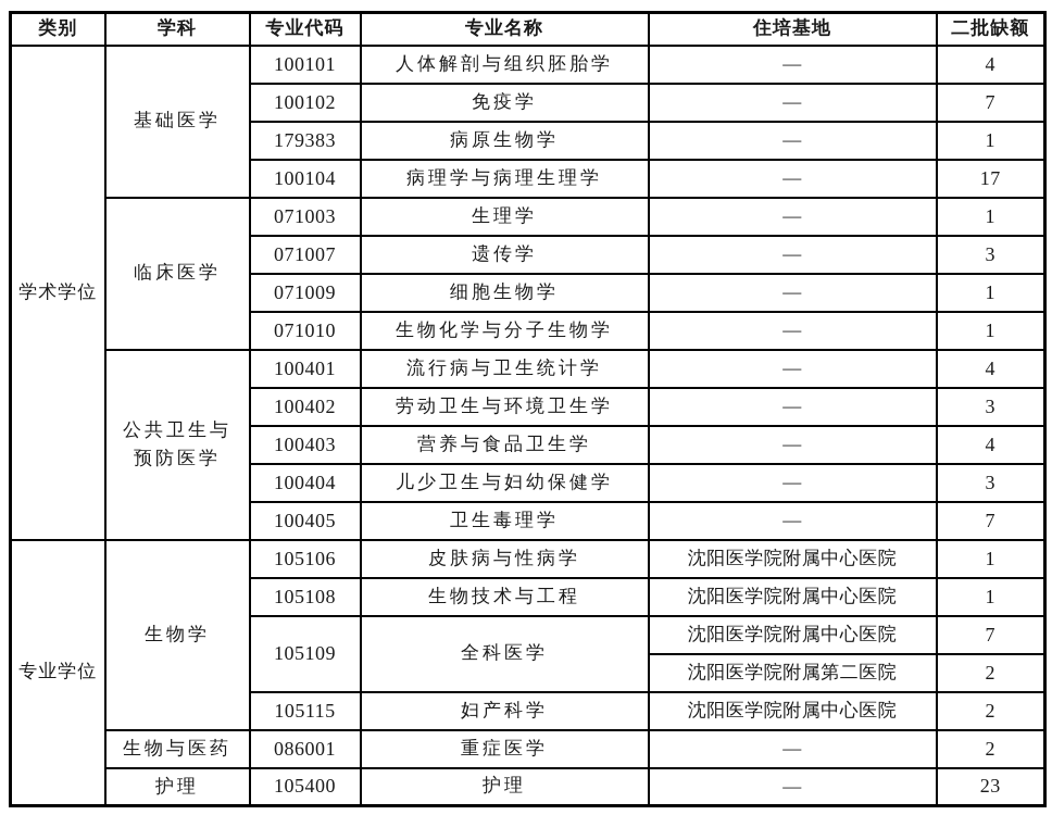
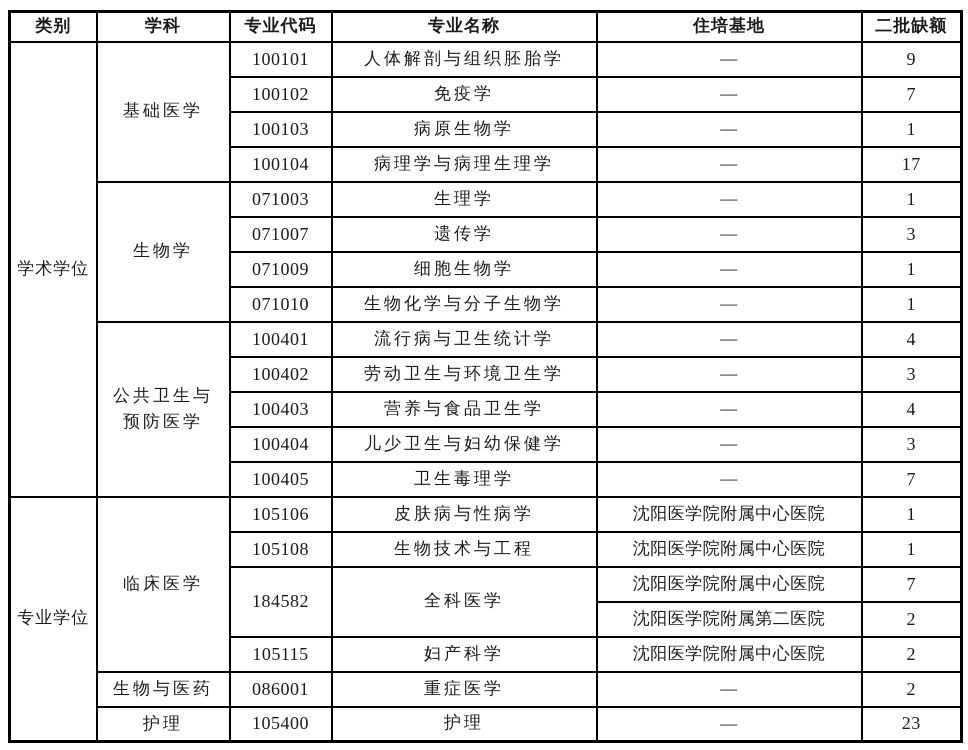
  类别	学科	专业代码	专业名称	住培基地	二批缺额
- 学术学位	基础医学	100101	人体解剖与组织胚胎学	—	4
+ 学术学位	基础医学	100101	人体解剖与组织胚胎学	—	9
  100102	免疫学	—	7
- 179383	病原生物学	—	1
+ 100103	病原生物学	—	1
  100104	病理学与病理生理学	—	17
- 临床医学	071003	生理学	—	1
+ 生物学	071003	生理学	—	1
  071007	遗传学	—	3
  071009	细胞生物学	—	1
  071010	生物化学与分子生物学	—	1
  公共卫生与 预防医学	100401	流行病与卫生统计学	—	4
  100402	劳动卫生与环境卫生学	—	3
  100403	营养与食品卫生学	—	4
  100404	儿少卫生与妇幼保健学	—	3
  100405	卫生毒理学	—	7
- 专业学位	生物学	105106	皮肤病与性病学	沈阳医学院附属中心医院	1
+ 专业学位	临床医学	105106	皮肤病与性病学	沈阳医学院附属中心医院	1
  105108	生物技术与工程	沈阳医学院附属中心医院	1
- 105109	全科医学	沈阳医学院附属中心医院	7
+ 184582	全科医学	沈阳医学院附属中心医院	7
  沈阳医学院附属第二医院	2
  105115	妇产科学	沈阳医学院附属中心医院	2
  生物与医药	086001	重症医学	—	2
  护理	105400	护理	—	23
